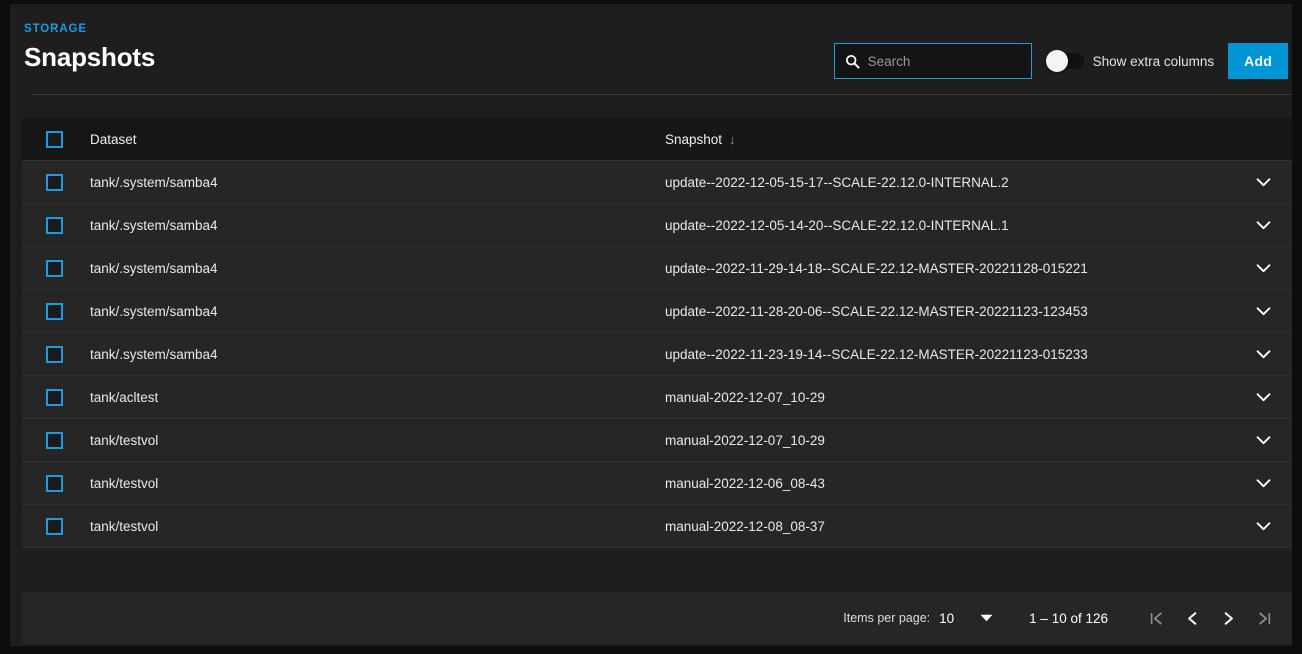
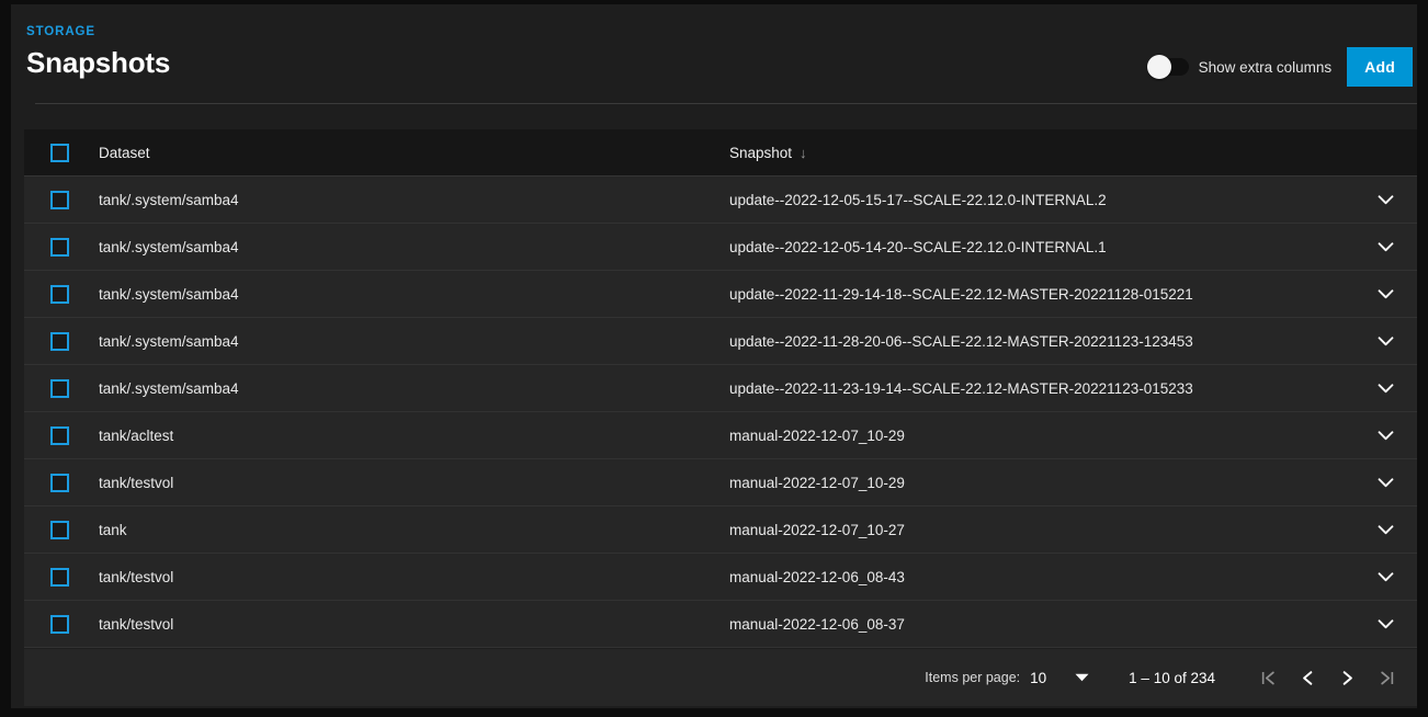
  STORAGE
  Snapshots
- Search
  Show extra columns
  Add
  Dataset
  Snapshot ↓
  tank/.system/samba4
  update--2022-12-05-15-17--SCALE-22.12.0-INTERNAL.2
  tank/.system/samba4
  update--2022-12-05-14-20--SCALE-22.12.0-INTERNAL.1
  tank/.system/samba4
  update--2022-11-29-14-18--SCALE-22.12-MASTER-20221128-015221
  tank/.system/samba4
  update--2022-11-28-20-06--SCALE-22.12-MASTER-20221123-123453
  tank/.system/samba4
  update--2022-11-23-19-14--SCALE-22.12-MASTER-20221123-015233
  tank/acltest
  manual-2022-12-07_10-29
  tank/testvol
  manual-2022-12-07_10-29
+ tank
+ manual-2022-12-07_10-27
  tank/testvol
  manual-2022-12-06_08-43
  tank/testvol
- manual-2022-12-08_08-37
+ manual-2022-12-06_08-37
  Items per page:
  10
- 1 – 10 of 126
+ 1 – 10 of 234
